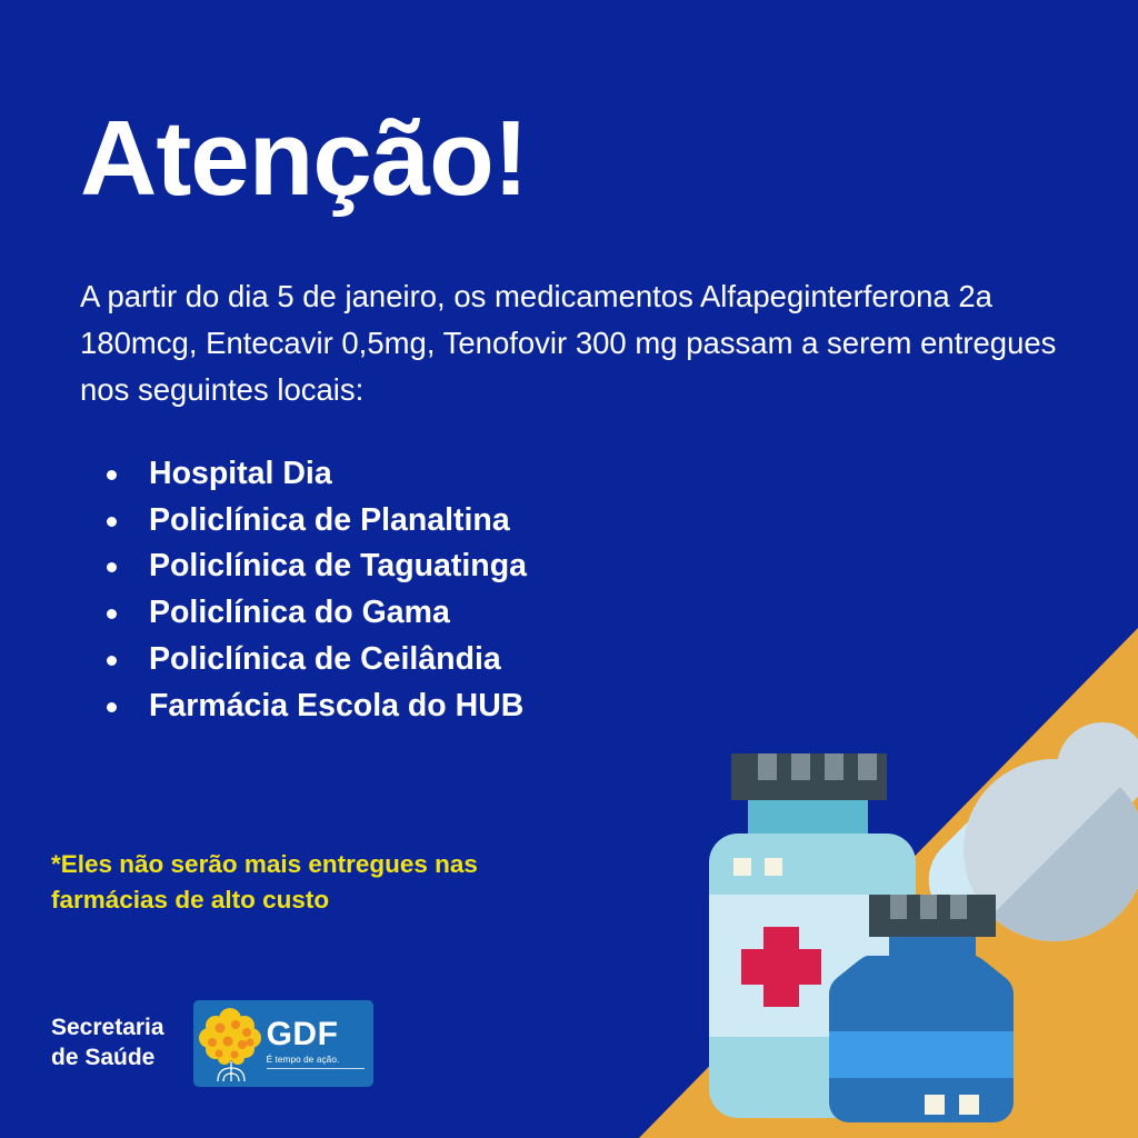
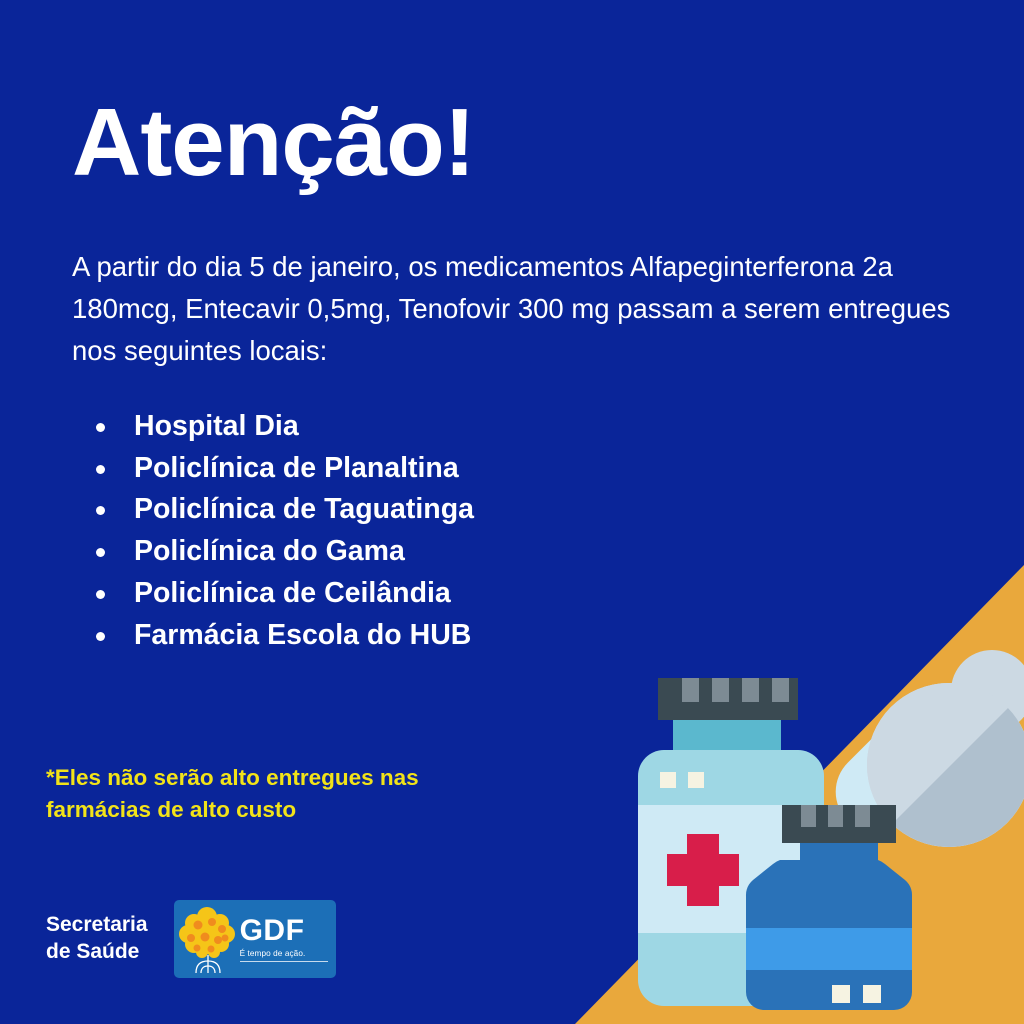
  Atenção!
  A partir do dia 5 de janeiro, os medicamentos Alfapeginterferona 2a 180mcg, Entecavir 0,5mg, Tenofovir 300 mg passam a serem entregues nos seguintes locais:
  Hospital Dia
  Policlínica de Planaltina
  Policlínica de Taguatinga
  Policlínica do Gama
  Policlínica de Ceilândia
  Farmácia Escola do HUB
- *Eles não serão mais entregues nas farmácias de alto custo
+ *Eles não serão alto entregues nas farmácias de alto custo
  Secretaria
  de Saúde
  GDF
  É tempo de ação.
